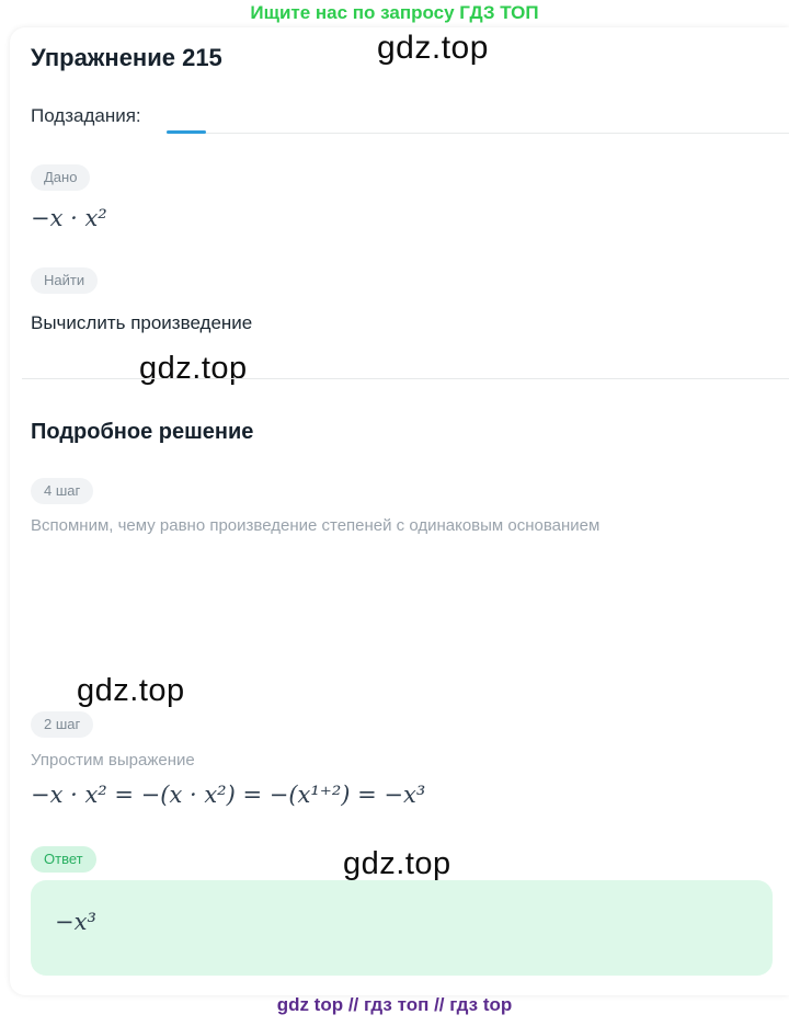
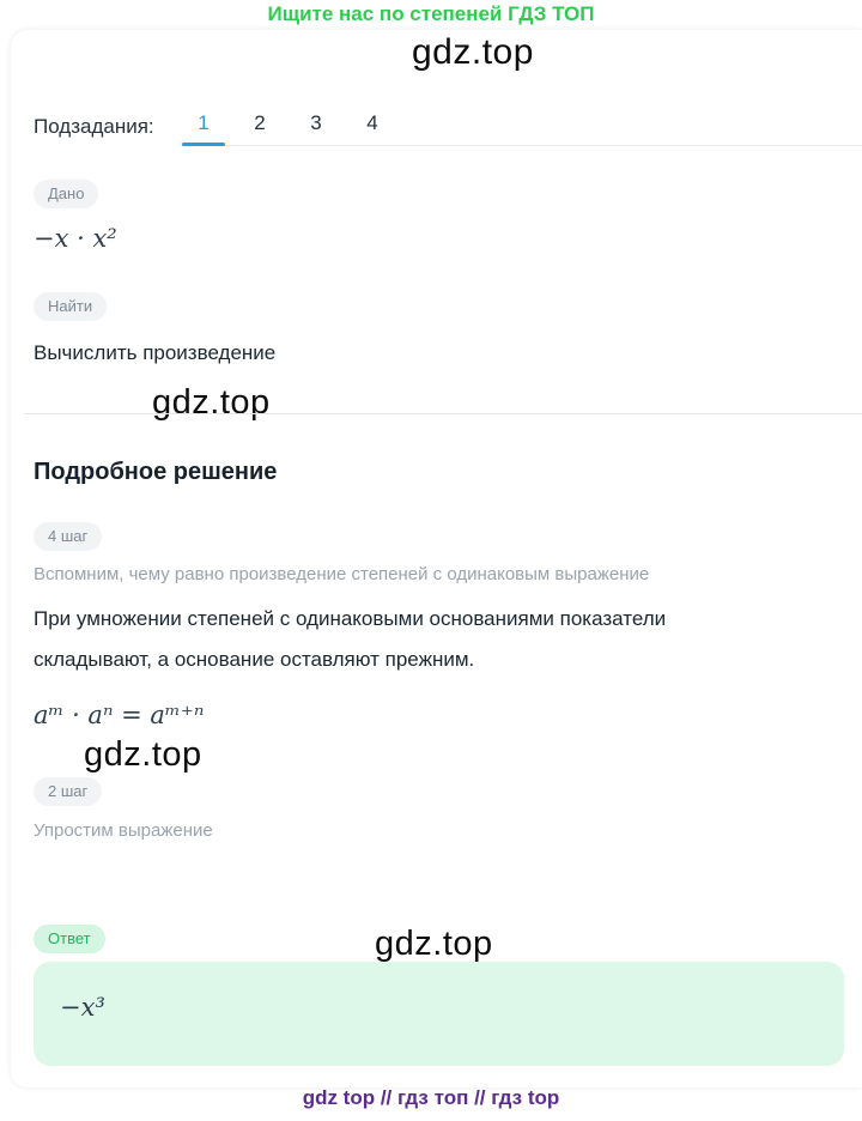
- Ищите нас по запросу ГДЗ ТОП
+ Ищите нас по степеней ГДЗ ТОП
  gdz.top
- Упражнение 215
  Подзадания:
+ 1
+ 2
+ 3
+ 4
  Дано
  −x · x²
  Найти
  Вычислить произведение
  gdz.top
  Подробное решение
  4 шаг
- Вспомним, чему равно произведение степеней с одинаковым основанием
+ Вспомним, чему равно произведение степеней с одинаковым выражение
+ При умножении степеней с одинаковыми основаниями показатели
+ складывают, а основание оставляют прежним.
+ aᵐ · aⁿ = aᵐ⁺ⁿ
  gdz.top
  2 шаг
  Упростим выражение
- −x · x² = −(x · x²) = −(x¹⁺²) = −x³
  Ответ
  gdz.top
  −x³
  gdz top // гдз топ // гдз top
